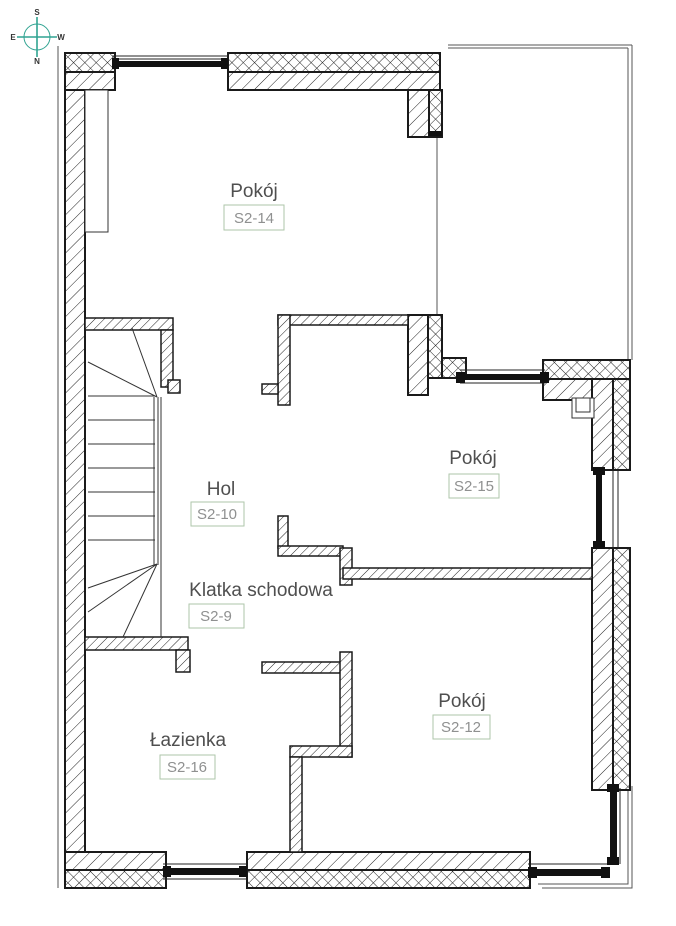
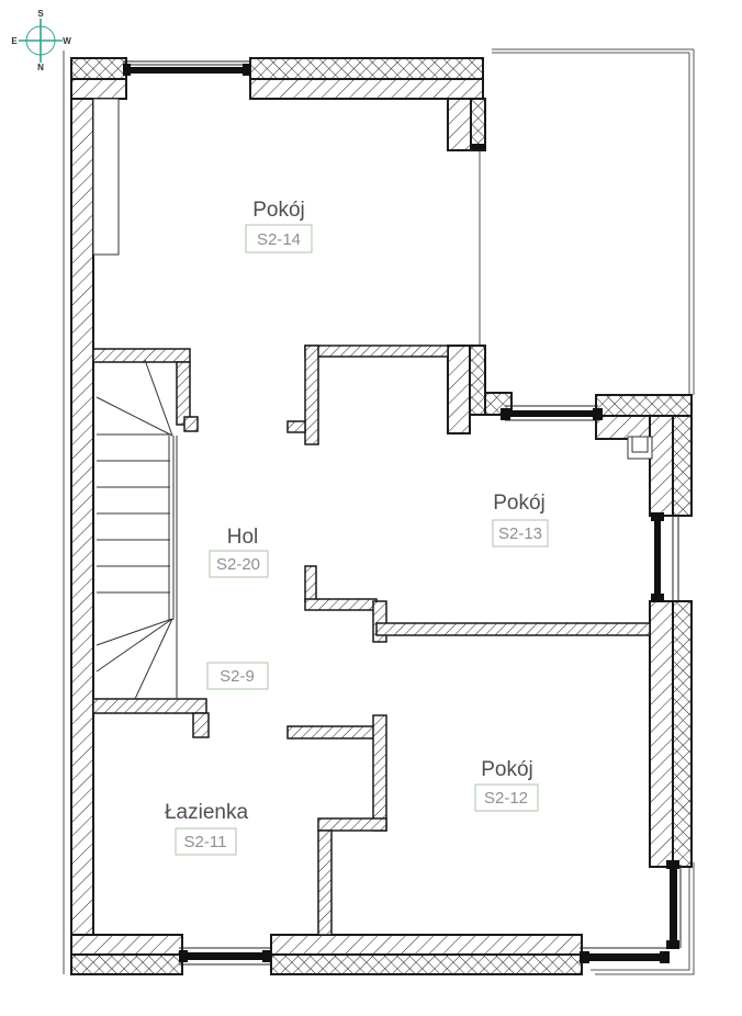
  S
  E
  W
  N
  Pokój
  S2-14
  Pokój
- S2-15
+ S2-13
  Hol
- S2-10
+ S2-20
- Klatka schodowa
  S2-9
  Łazienka
- S2-16
+ S2-11
  Pokój
  S2-12
